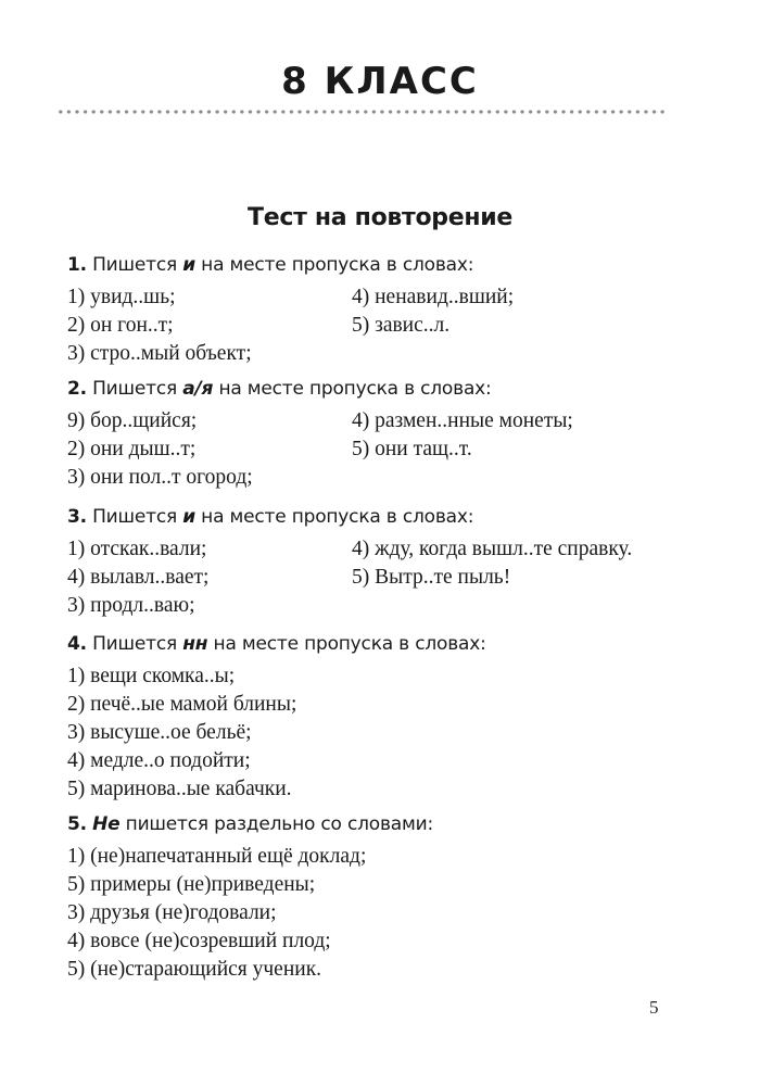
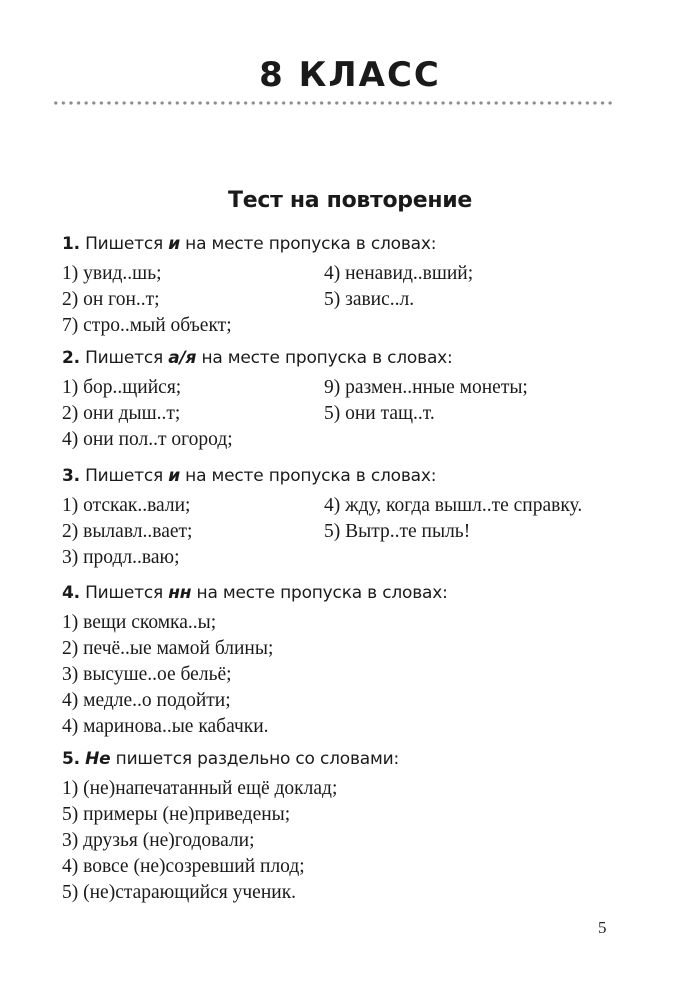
  8 КЛАСС
  Тест на повторение
  1. Пишется и на месте пропуска в словах:
  1) увид..шь;
  2) он гон..т;
- 3) стро..мый объект;
+ 7) стро..мый объект;
  4) ненавид..вший;
  5) завис..л.
  2. Пишется а/я на месте пропуска в словах:
- 9) бор..щийся;
+ 1) бор..щийся;
  2) они дыш..т;
- 3) они пол..т огород;
+ 4) они пол..т огород;
- 4) размен..нные монеты;
+ 9) размен..нные монеты;
  5) они тащ..т.
  3. Пишется и на месте пропуска в словах:
  1) отскак..вали;
- 4) вылавл..вает;
+ 2) вылавл..вает;
  3) продл..ваю;
  4) жду, когда вышл..те справку.
  5) Вытр..те пыль!
  4. Пишется нн на месте пропуска в словах:
  1) вещи скомка..ы;
  2) печё..ые мамой блины;
  3) высуше..ое бельё;
  4) медле..о подойти;
- 5) маринова..ые кабачки.
+ 4) маринова..ые кабачки.
  5. Не пишется раздельно со словами:
  1) (не)напечатанный ещё доклад;
  5) примеры (не)приведены;
  3) друзья (не)годовали;
  4) вовсе (не)созревший плод;
  5) (не)старающийся ученик.
  5
